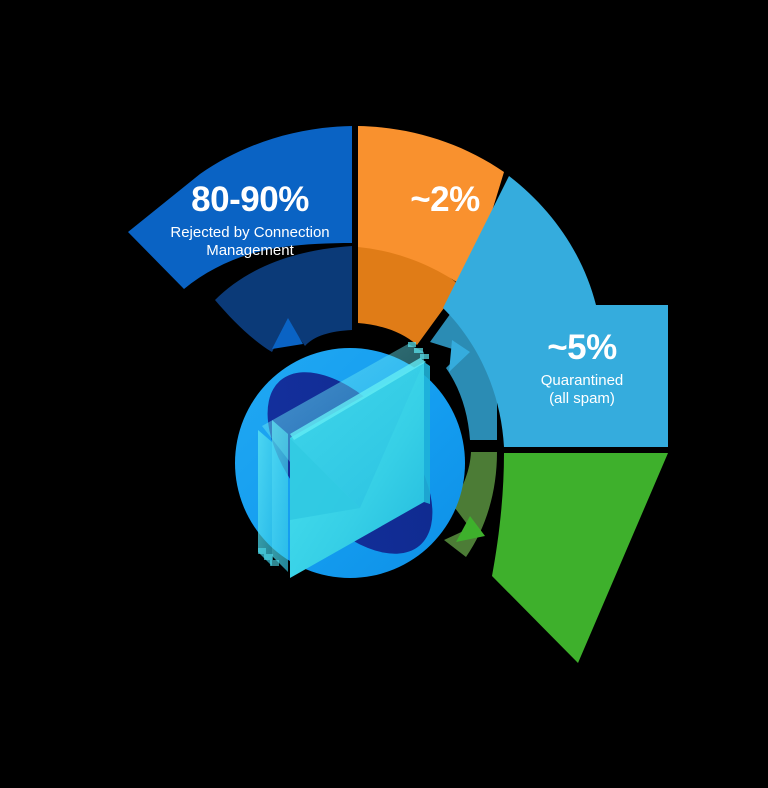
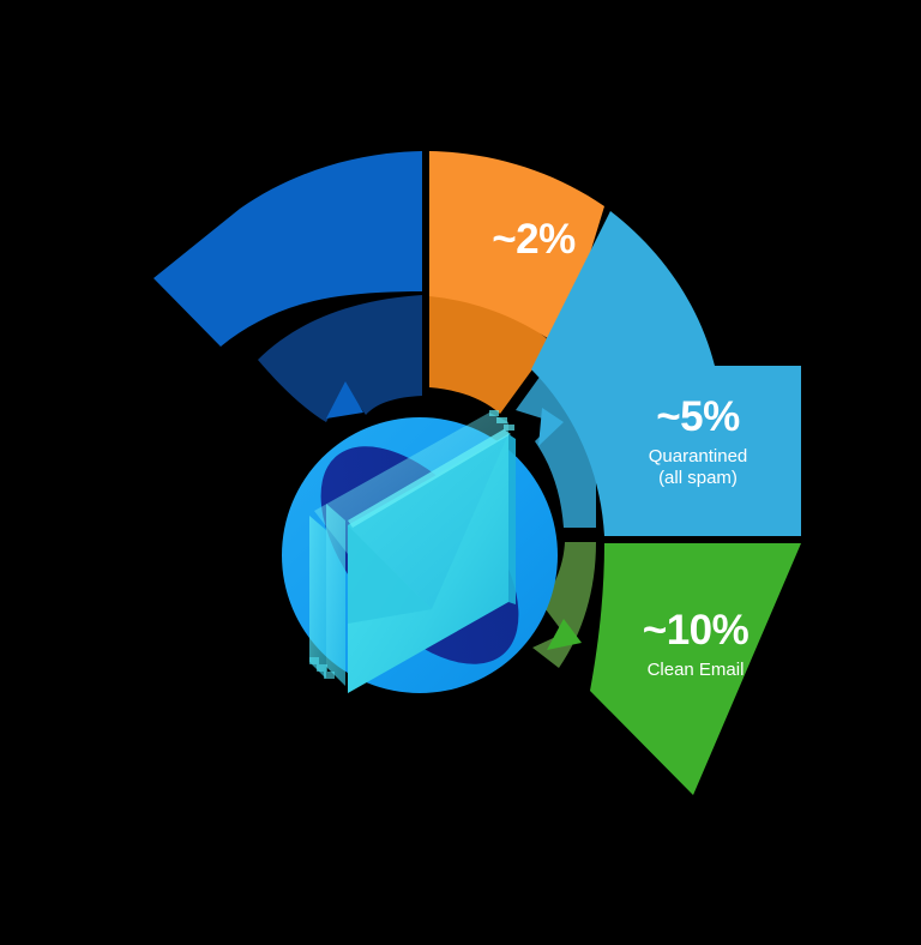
- 80-90%
- Rejected by Connection
- Management
  ~2%
  ~5%
  Quarantined
  (all spam)
+ ~10%
+ Clean Email
